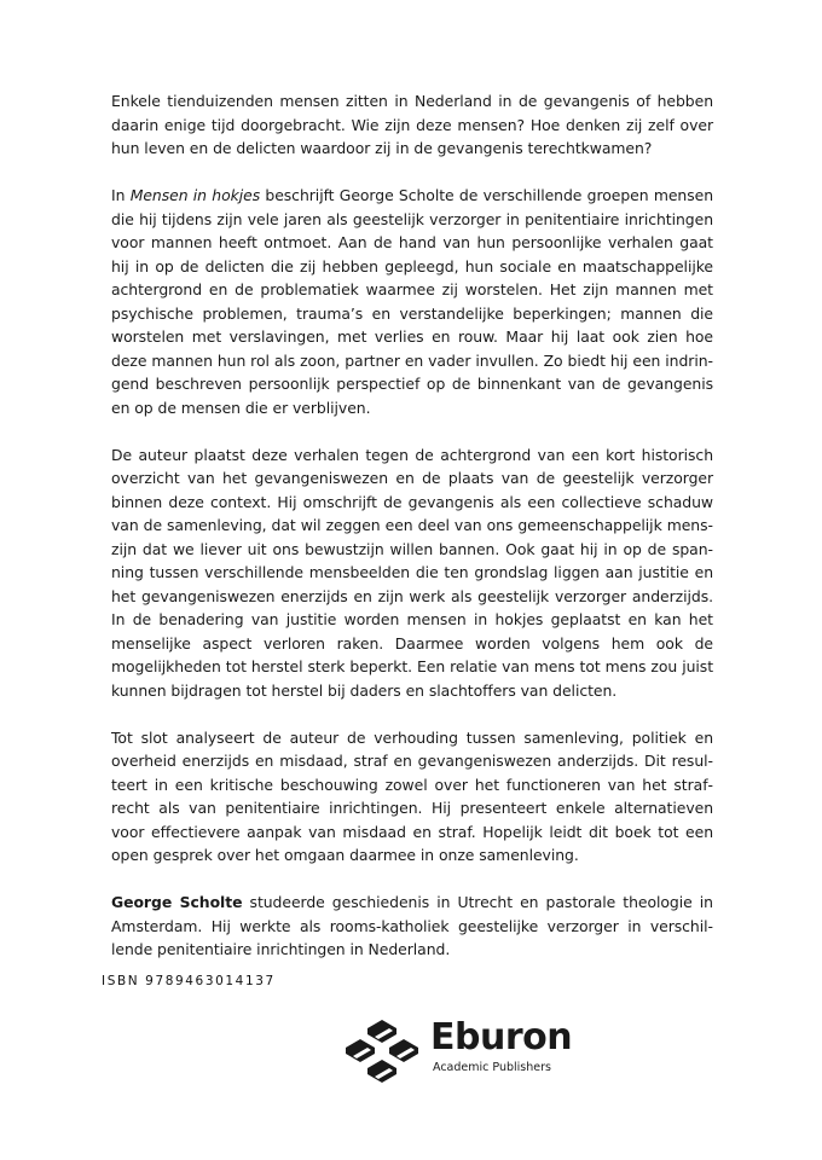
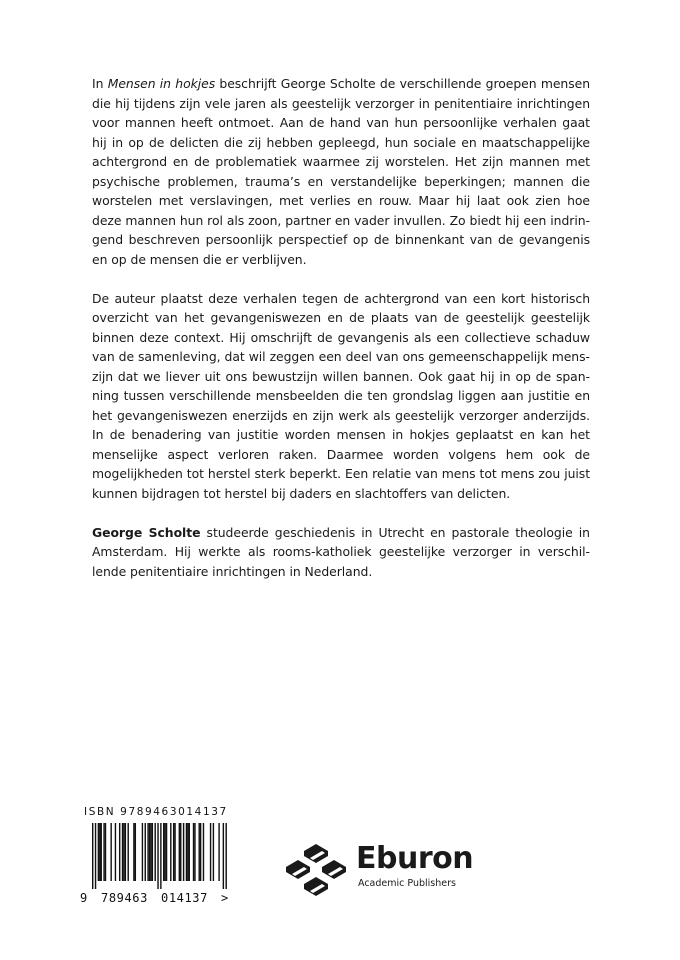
- Enkele tienduizenden mensen zitten in Nederland in de gevangenis of hebben daarin enige tijd doorgebracht. Wie zijn deze mensen? Hoe denken zij zelf over hun leven en de delicten waardoor zij in de gevangenis terechtkwamen?
  In Mensen in hokjes beschrijft George Scholte de verschillende groepen mensen die hij tijdens zijn vele jaren als geestelijk verzorger in penitentiaire inrichtin­gen voor mannen heeft ontmoet. Aan de hand van hun persoonlijke verhalen gaat hij in op de delicten die zij hebben gepleegd, hun sociale en maatschap­pelijke achtergrond en de problematiek waarmee zij worstelen. Het zijn mannen met psychische problemen, trauma’s en verstandelijke beperkingen; mannen die worstelen met verslavingen, met verlies en rouw. Maar hij laat ook zien hoe deze mannen hun rol als zoon, partner en vader invullen. Zo biedt hij een indrin­end beschreven persoonlijk perspectief op de binnenkant van de gevangenis en op de mensen die er verblijven.
- De auteur plaatst deze verhalen tegen de achtergrond van een kort historisch overzicht van het gevangeniswezen en de plaats van de geestelijk verzorger binnen deze context. Hij omschrijft de gevangenis als een collectieve schaduw van de samenleving, dat wil zeggen een deel van ons gemeenschappelijk mens­zijn dat we liever uit ons bewustzijn willen bannen. Ook gaat hij in op de span­ning tussen verschillende mensbeelden die ten grondslag liggen aan justitie en het gevangeniswezen enerzijds en zijn werk als geestelijk verzorger ander­zijds. In de benadering van justitie worden mensen in hokjes geplaatst en kan het menselijke aspect verloren raken. Daarmee worden volgens hem ook de mogelijkheden tot herstel sterk beperkt. Een relatie van mens tot mens zou juist kunnen bijdragen tot herstel bij daders en slachtoffers van delicten.
+ De auteur plaatst deze verhalen tegen de achtergrond van een kort historisch overzicht van het gevangeniswezen en de plaats van de geestelijk geestelijk binnen deze context. Hij omschrijft de gevangenis als een collectieve schaduw van de samenleving, dat wil zeggen een deel van ons gemeenschappelijk mens­zijn dat we liever uit ons bewustzijn willen bannen. Ook gaat hij in op de span­ning tussen verschillende mensbeelden die ten grondslag liggen aan justitie en het gevangeniswezen enerzijds en zijn werk als geestelijk verzorger ander­zijds. In de benadering van justitie worden mensen in hokjes geplaatst en kan het menselijke aspect verloren raken. Daarmee worden volgens hem ook de mogelijkheden tot herstel sterk beperkt. Een relatie van mens tot mens zou juist kunnen bijdragen tot herstel bij daders en slachtoffers van delicten.
- Tot slot analyseert de auteur de verhouding tussen samenleving, politiek en overheid enerzijds en misdaad, straf en gevangeniswezen anderzijds. Dit resul­teert in een kritische beschouwing zowel over het functioneren van het straf­recht als van penitentiaire inrichtingen. Hij presenteert enkele alternatieven voor effectievere aanpak van misdaad en straf. Hopelijk leidt dit boek tot een open gesprek over het omgaan daarmee in onze samenleving.
  George Scholte studeerde geschiedenis in Utrecht en pastorale theologie in Amsterdam. Hij werkte als rooms-katholiek geestelijke verzorger in verschil­ende penitentiaire inrichtingen in Nederland.
  ISBN 9789463014137
+ 9
+ 789463
+ 014137
+ >
  Eburon
  Academic Publishers
